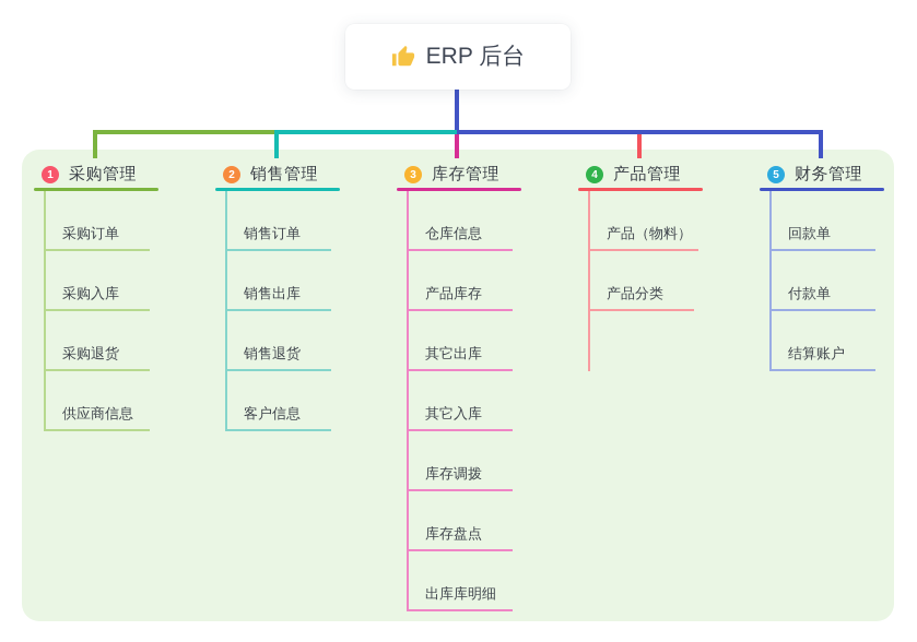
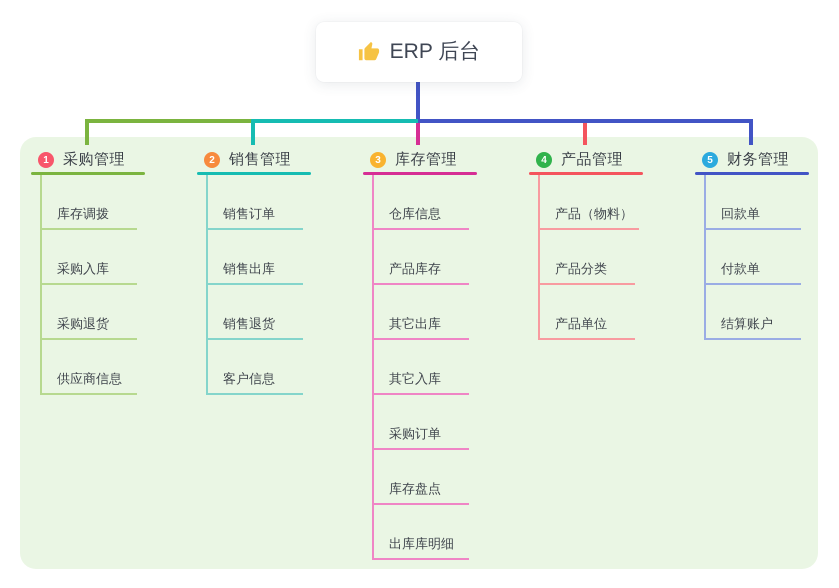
  ERP 后台
  1
  采购管理
- 采购订单
+ 库存调拨
  采购入库
  采购退货
  供应商信息
  2
  销售管理
  销售订单
  销售出库
  销售退货
  客户信息
  3
  库存管理
  仓库信息
  产品库存
  其它出库
  其它入库
- 库存调拨
+ 采购订单
  库存盘点
  出库库明细
  4
  产品管理
  产品（物料）
  产品分类
+ 产品单位
  5
  财务管理
  回款单
  付款单
  结算账户
